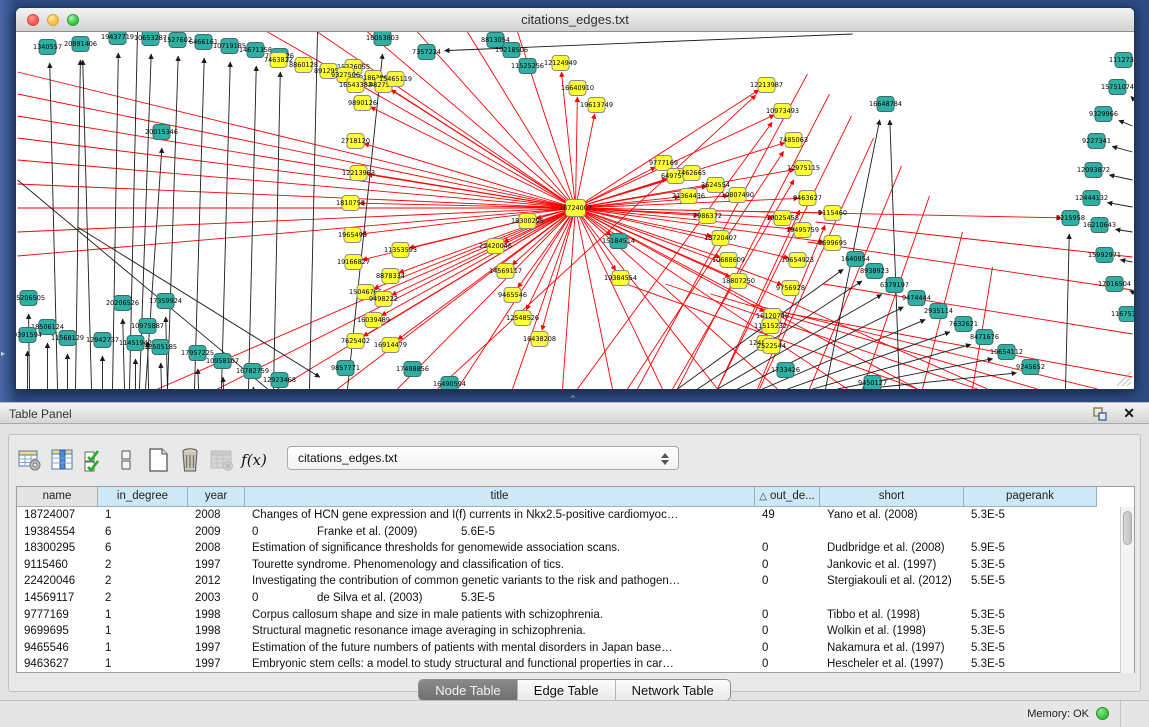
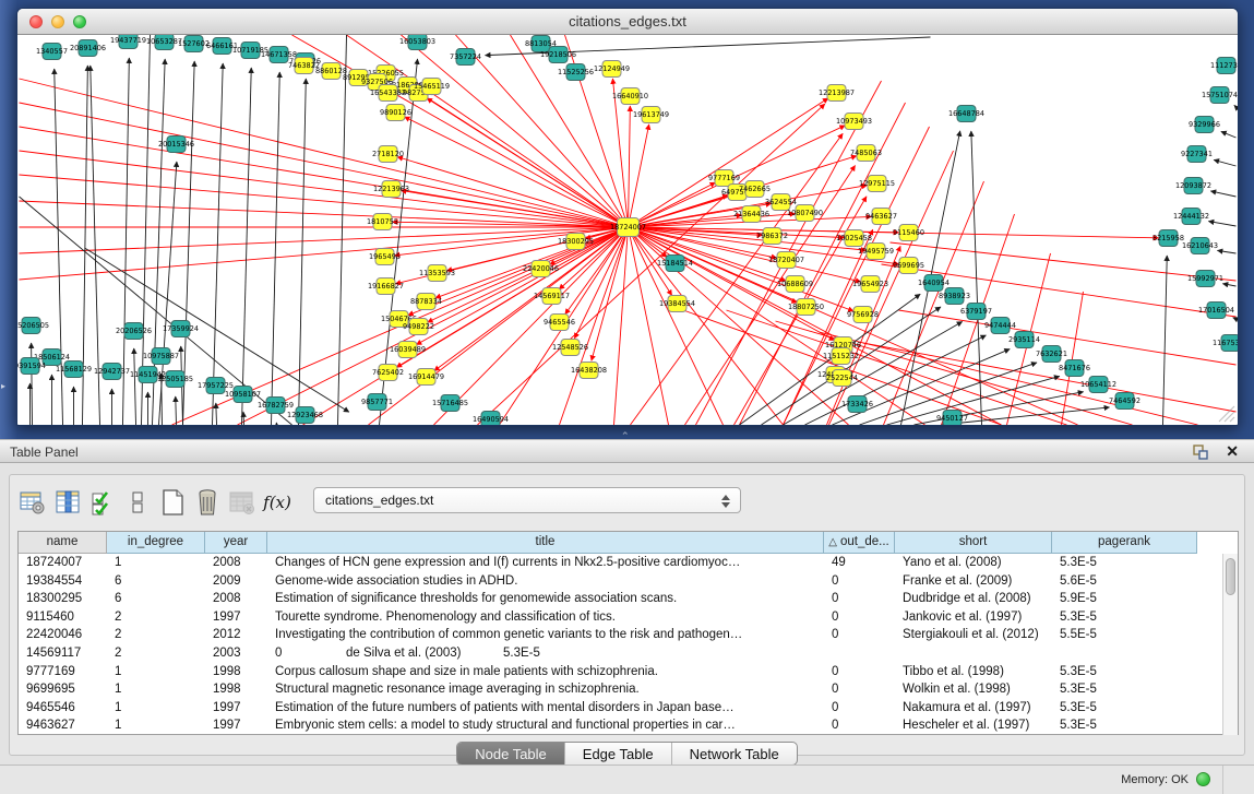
  ▸
  ⌃
  citations_edges.txt
  1340557
  20891406
  19437719
  10653287
  1527602
  6466161
  10719185
  14671358
  16053803
  7357224
  8813054
  19218506
  11525256
  20015346
  16648784
  111273
  15751074
  9329966
  9227341
  12093872
  12444132
  16210643
  15992971
  17016504
  116753
  1640954
  8938923
  6379197
  9474444
  2935114
  7632621
  8471676
  10654112
- 9245652
+ 7464592
  9450127
  1733426
  8215958
  5206505
  8506124
  9391594
  11568129
  12942737
  20206526
  17359924
  10975887
  11451942
  12505185
  17957225
  10958107
  16782759
  12923468
  15184514
  9857771
- 17498856
+ 15716485
  16490594
  7463822
  8860128
  89129
  9327506
  16543382
  15465119
  9890126
  2718120
  12213963
  1810755
  1965495
  19166827
  11353593
  8878334
  150467
  9498222
  16039489
  7625402
  16914479
  12124949
  16640910
  19613749
  18300295
  22420046
  14569117
  9465546
  12548526
  16438208
  18724007
  9777169
  64975
  7462665
  3624554
  10807490
  21364436
  7986372
  18720407
  10688609
  18807250
  19384554
  12213987
  10973493
  7485063
  12975115
  9463627
  9115460
  10025458
  19495759
  9699695
  19654923
  9756928
  16120746
  11515232
  2522544
  Table Panel
  ✕
  f(x)
  citations_edges.txt
  name
  in_degree
  year
  title
  △ out_de...
  short
  pagerank
  18724007
  1
  2008
  Changes of HCN gene expression and I(f) currents in Nkx2.5-positive cardiomyoc…
  49
  Yano et al. (2008)
  5.3E-5
  19384554
  6
  2009
+ Genome-wide association studies in ADHD.
  0
  Franke et al. (2009)
  5.6E-5
  18300295
  6
  2008
  Estimation of significance thresholds for genomewide association scans.
  0
  Dudbridge et al. (2008)
  5.9E-5
  9115460
  2
  1997
  Tourette syndrome. Phenomenology and classification of tics.
  0
  Jankovic et al. (1997)
  5.3E-5
  22420046
  2
  2012
  Investigating the contribution of common genetic variants to the risk and pathogen…
  0
  Stergiakouli et al. (2012)
  5.5E-5
  14569117
  2
  2003
  0
  de Silva et al. (2003)
  5.3E-5
  9777169
  1
  1998
  Corpus callosum shape and size in male patients with schizophrenia.
  0
  Tibbo et al. (1998)
  5.3E-5
  9699695
  1
  1998
  Structural magnetic resonance image averaging in schizophrenia.
  0
  Wolkin et al. (1998)
  5.3E-5
  9465546
  1
  1997
  Estimation of the future numbers of patients with mental disorders in Japan base…
  0
  Nakamura et al. (1997)
  5.3E-5
  9463627
  1
  1997
  Embryonic stem cells: a model to study structural and functional properties in car…
  0
  Hescheler et al. (1997)
  5.3E-5
  Node Table
  Edge Table
  Network Table
  Memory: OK
